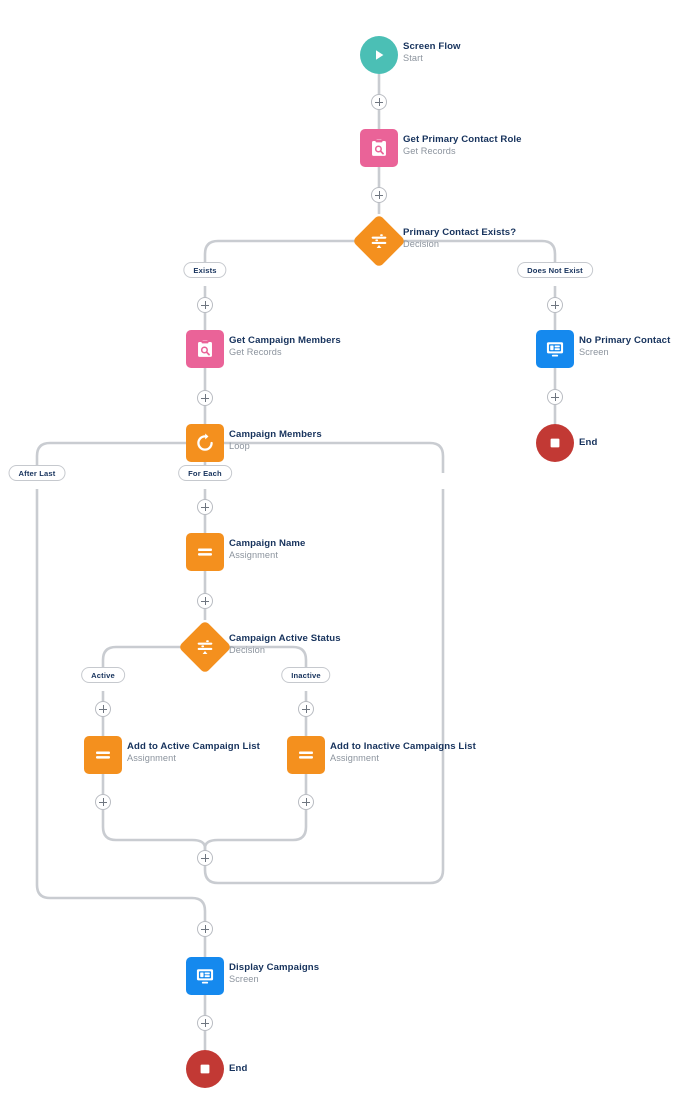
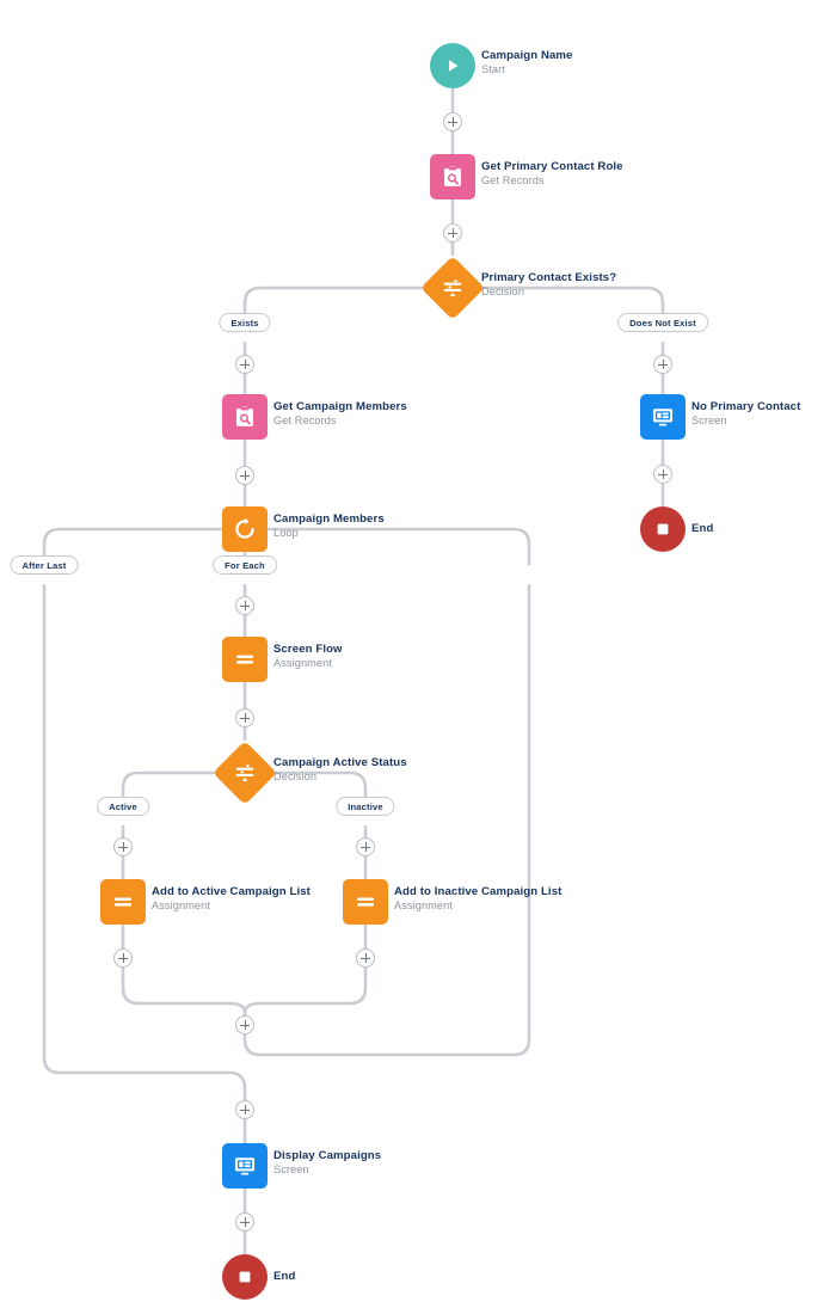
- Screen Flow
+ Campaign Name
  Start
  Get Primary Contact Role
  Get Records
  Primary Contact Exists?
  Decision
  Get Campaign Members
  Get Records
  No Primary Contact
  Screen
  End
  Campaign Members
  Loop
- Campaign Name
+ Screen Flow
  Assignment
  Campaign Active Status
  Decision
  Add to Active Campaign List
  Assignment
- Add to Inactive Campaigns List
+ Add to Inactive Campaign List
  Assignment
  Display Campaigns
  Screen
  End
  Exists
  Does Not Exist
  After Last
  For Each
  Active
  Inactive
